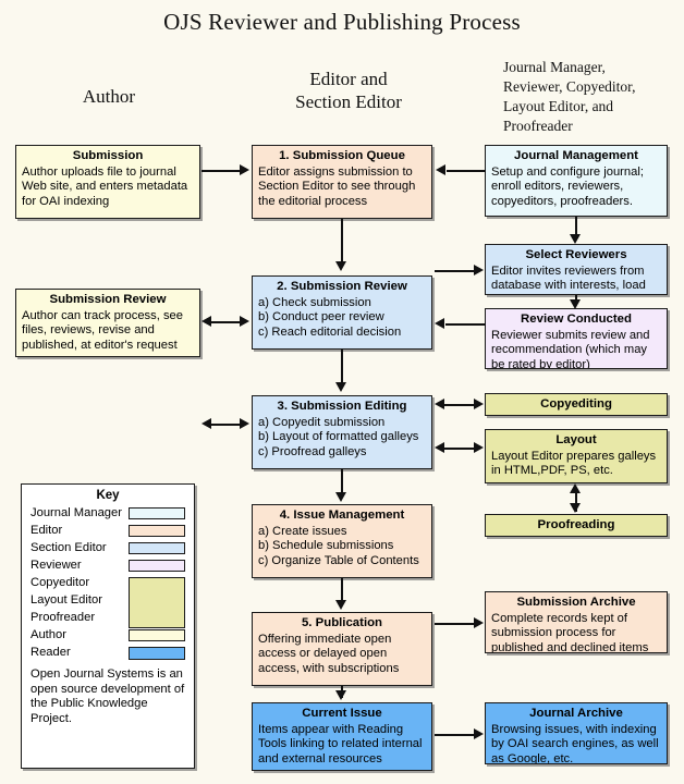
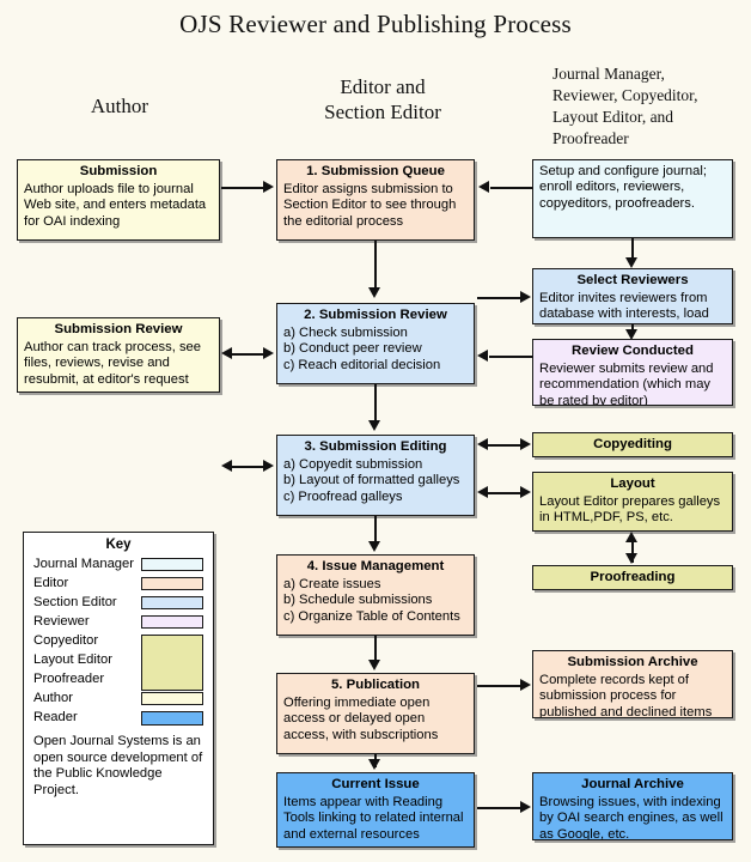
  OJS Reviewer and Publishing Process
  Author
  Editor and
  Section Editor
  Journal Manager,
  Reviewer, Copyeditor,
  Layout Editor, and
  Proofreader
  Submission
  Author uploads file to journal Web site, and enters metadata for OAI indexing
  Submission Review
- Author can track process, see files, reviews, revise and published, at editor's request
+ Author can track process, see files, reviews, revise and resubmit, at editor's request
  Key
  Journal Manager
  Editor
  Section Editor
  Reviewer
  Copyeditor
  Layout Editor
  Proofreader
  Author
  Reader
  Open Journal Systems is an open source development of the Public Knowledge Project.
  1. Submission Queue
  Editor assigns submission to Section Editor to see through the editorial process
  2. Submission Review
  a) Check submission
  b) Conduct peer review
  c) Reach editorial decision
  3. Submission Editing
  a) Copyedit submission
  b) Layout of formatted galleys
  c) Proofread galleys
  4. Issue Management
  a) Create issues
  b) Schedule submissions
  c) Organize Table of Contents
  5. Publication
  Offering immediate open access or delayed open access, with subscriptions
  Current Issue
  Items appear with Reading Tools linking to related internal and external resources
- Journal Management
  Setup and configure journal; enroll editors, reviewers, copyeditors, proofreaders.
  Select Reviewers
  Editor invites reviewers from database with interests, load
  Review Conducted
  Reviewer submits review and recommendation (which may be rated by editor)
  Copyediting
  Layout
  Layout Editor prepares galleys in HTML,PDF, PS, etc.
  Proofreading
  Submission Archive
  Complete records kept of submission process for published and declined items
  Journal Archive
  Browsing issues, with indexing by OAI search engines, as well as Google, etc.
